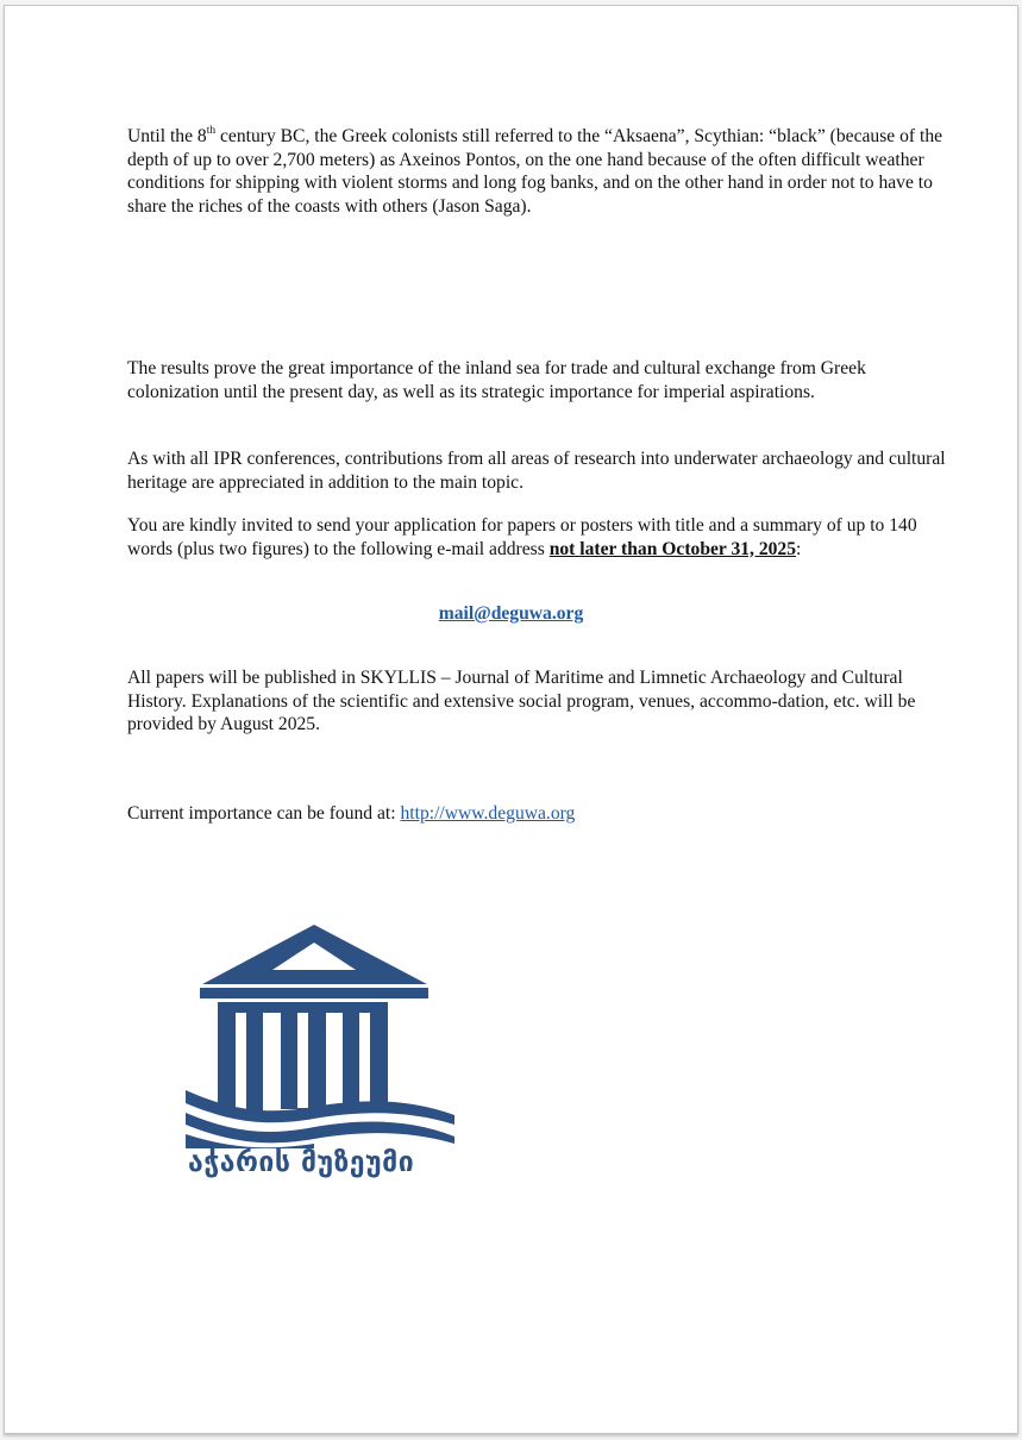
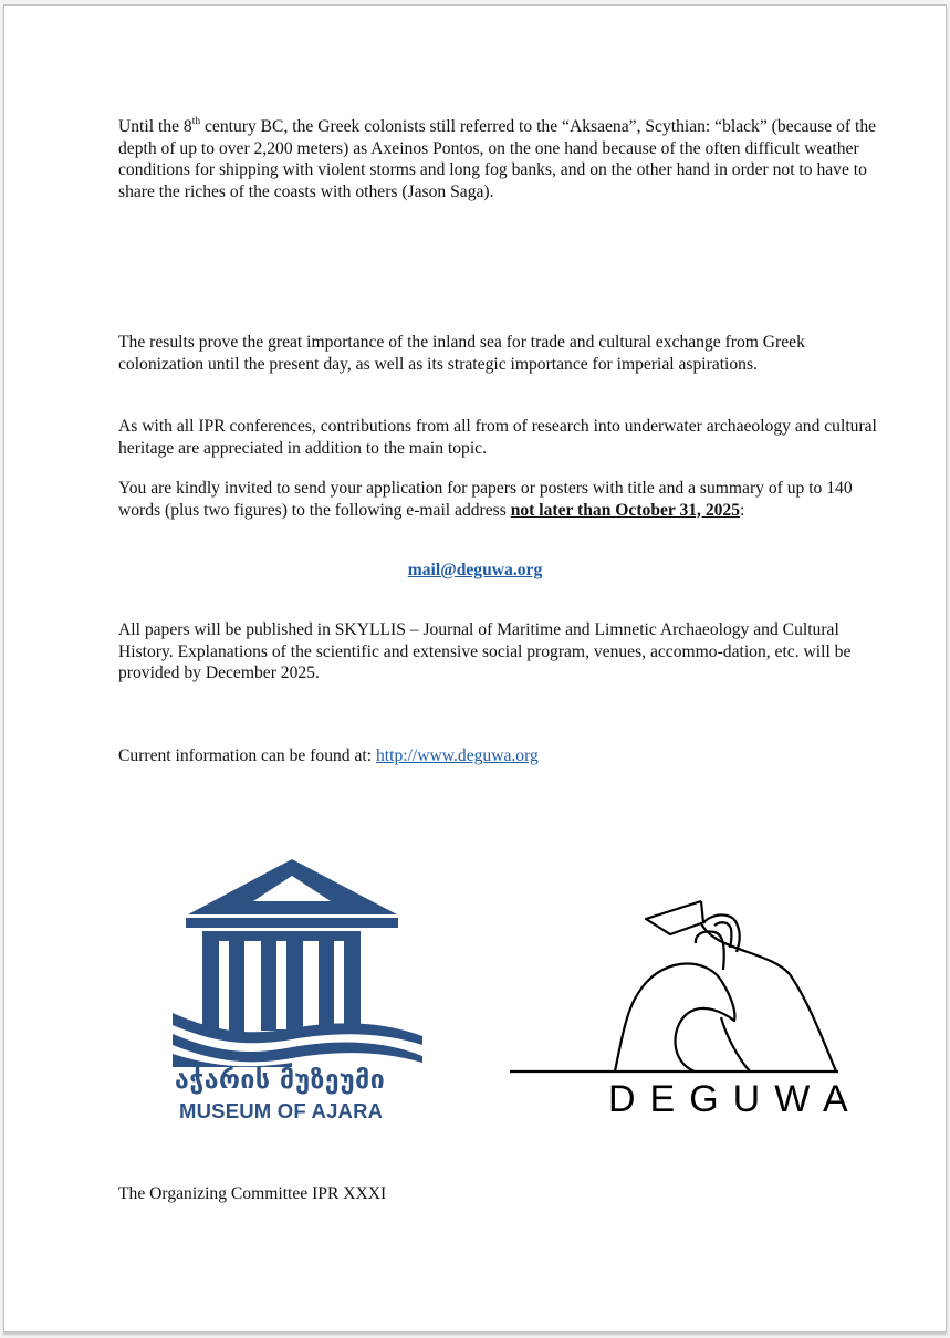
- Until the 8th century BC, the Greek colonists still referred to the “Aksaena”, Scythian: “black” (because of the depth of up to over 2,700 meters) as Axeinos Pontos, on the one hand because of the often difficult weather conditions for shipping with violent storms and long fog banks, and on the other hand in order not to have to share the riches of the coasts with others (Jason Saga).
+ Until the 8th century BC, the Greek colonists still referred to the “Aksaena”, Scythian: “black” (because of the depth of up to over 2,200 meters) as Axeinos Pontos, on the one hand because of the often difficult weather conditions for shipping with violent storms and long fog banks, and on the other hand in order not to have to share the riches of the coasts with others (Jason Saga).
  The results prove the great importance of the inland sea for trade and cultural exchange from Greek colonization until the present day, as well as its strategic importance for imperial aspirations.
- As with all IPR conferences, contributions from all areas of research into underwater archaeology and cultural heritage are appreciated in addition to the main topic.
+ As with all IPR conferences, contributions from all from of research into underwater archaeology and cultural heritage are appreciated in addition to the main topic.
  You are kindly invited to send your application for papers or posters with title and a summary of up to 140 words (plus two figures) to the following e-mail address not later than October 31, 2025:
  mail@deguwa.org
- All papers will be published in SKYLLIS – Journal of Maritime and Limnetic Archaeology and Cultural History. Explanations of the scientific and extensive social program, venues, accommo-dation, etc. will be provided by August 2025.
+ All papers will be published in SKYLLIS – Journal of Maritime and Limnetic Archaeology and Cultural History. Explanations of the scientific and extensive social program, venues, accommo-dation, etc. will be provided by December 2025.
- Current importance can be found at: http://www.deguwa.org
+ Current information can be found at: http://www.deguwa.org
  აჭარის მუზეუმი
+ MUSEUM OF AJARA
+ DEGUWA
+ The Organizing Committee IPR XXXI
